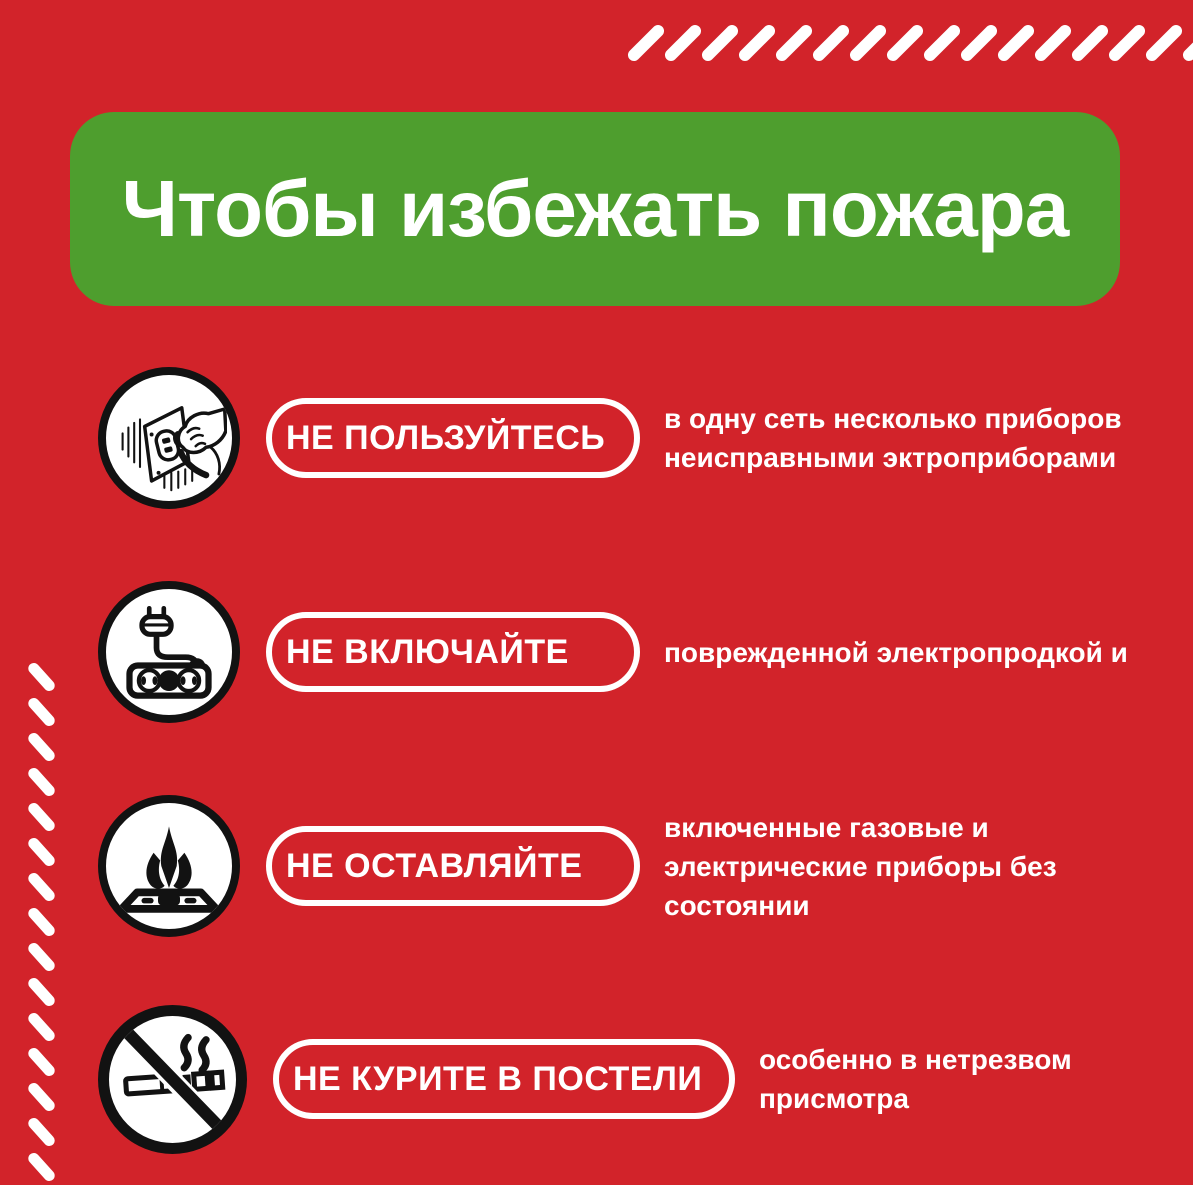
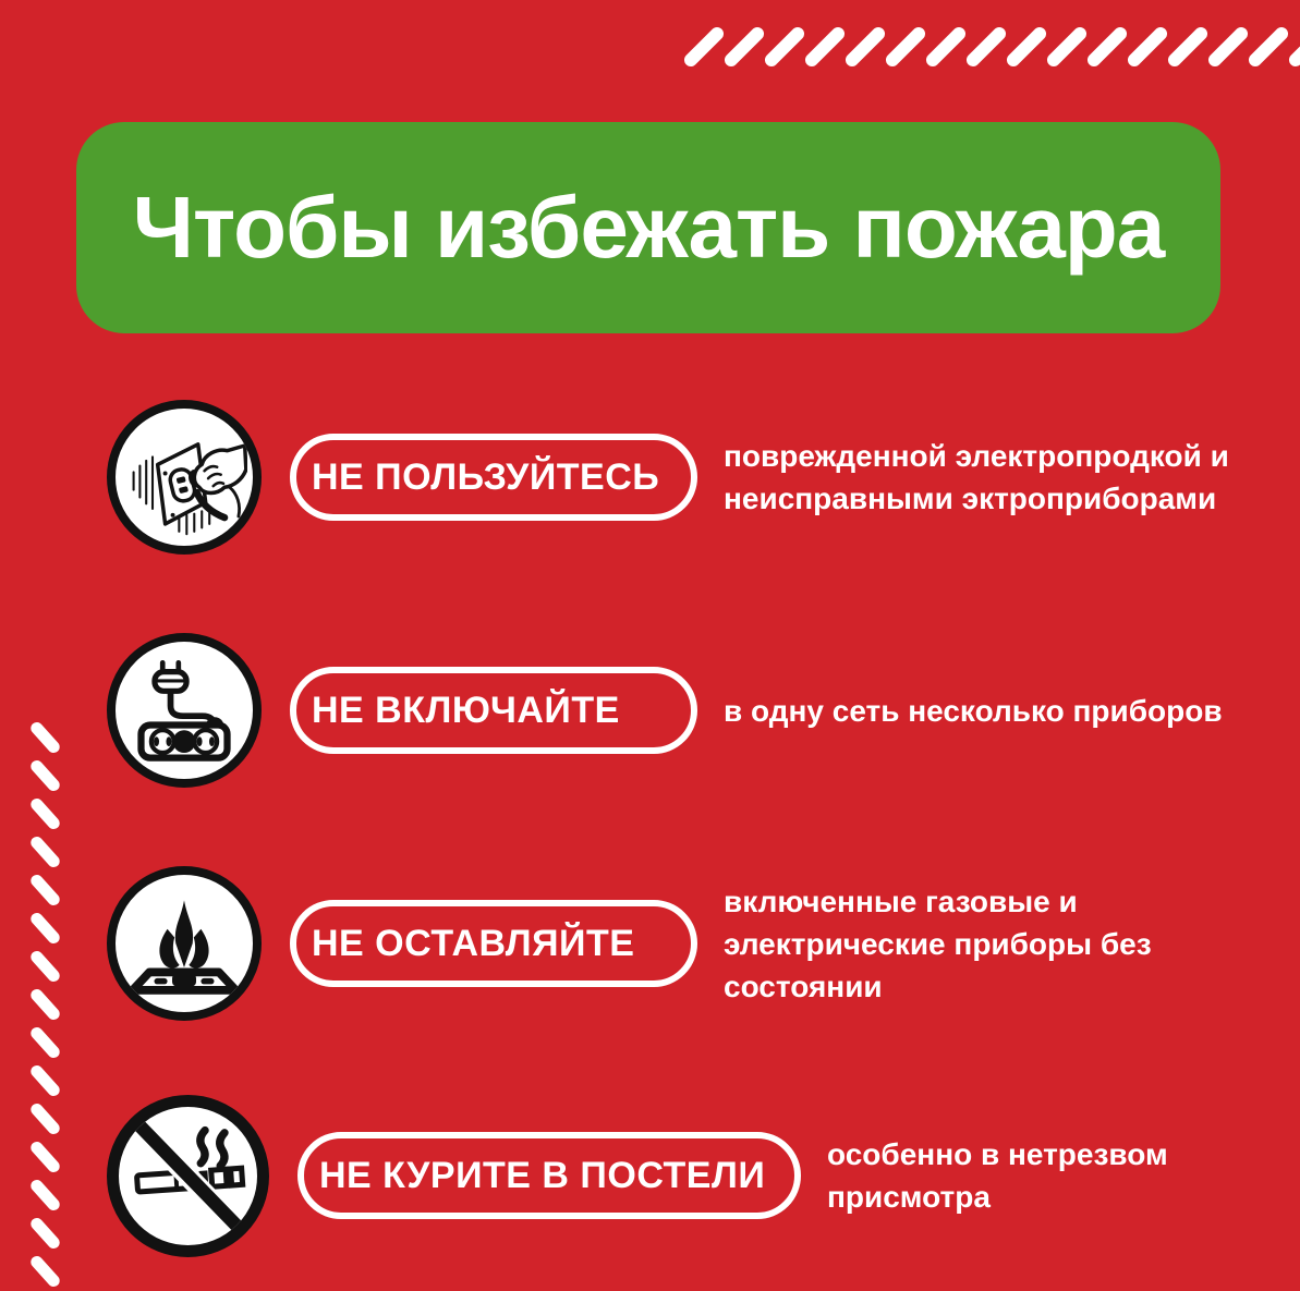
  Чтобы избежать пожара
  НЕ ПОЛЬЗУЙТЕСЬ
- в одну сеть несколько приборов
+ поврежденной электропродкой и
  неисправными эктроприборами
  НЕ ВКЛЮЧАЙТЕ
- поврежденной электропродкой и
+ в одну сеть несколько приборов
  НЕ ОСТАВЛЯЙТЕ
  включенные газовые и
  электрические приборы без
  состоянии
  НЕ КУРИТЕ В ПОСТЕЛИ
  особенно в нетрезвом
  присмотра
